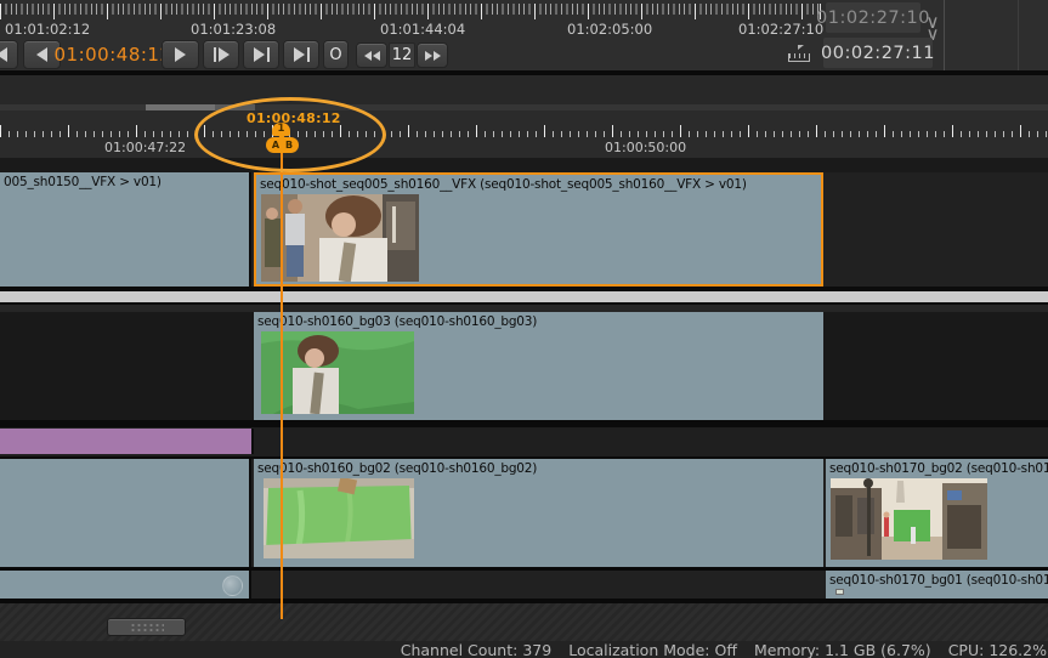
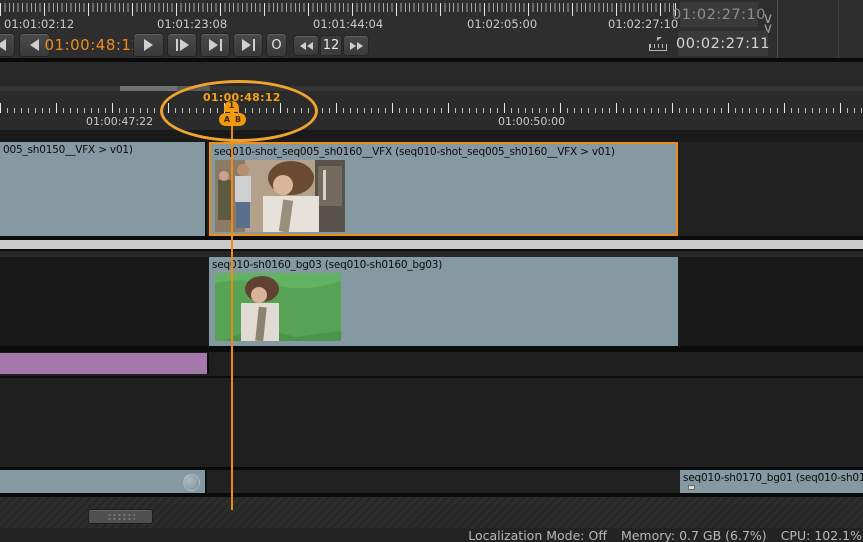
  01:01:02:12
  01:01:23:08
  01:01:44:04
  01:02:05:00
  01:02:27:10
  01:02:27:1
  ∨
  ∨
  00:02:27:11
  01:00:48:1
  O
  12
  01:00:47:22
  01:00:50:00
  005_sh0150__VFX > v01)
  seq010-shot_seq005_sh0160__VFX (seq010-shot_seq005_sh0160__VFX > v01)
  seq010-sh0160_bg03 (seq010-sh0160_bg03)
- seq010-sh0160_bg02 (seq010-sh0160_bg02)
- seq010-sh0170_bg02 (seq010-sh01
  seq010-sh0170_bg01 (seq010-sh01
- Channel Count: 379
  Localization Mode: Off
- Memory: 1.1 GB (6.7%)
+ Memory: 0.7 GB (6.7%)
- CPU: 126.2%
+ CPU: 102.1%
  01:00:48:12
  1
  A
  B
